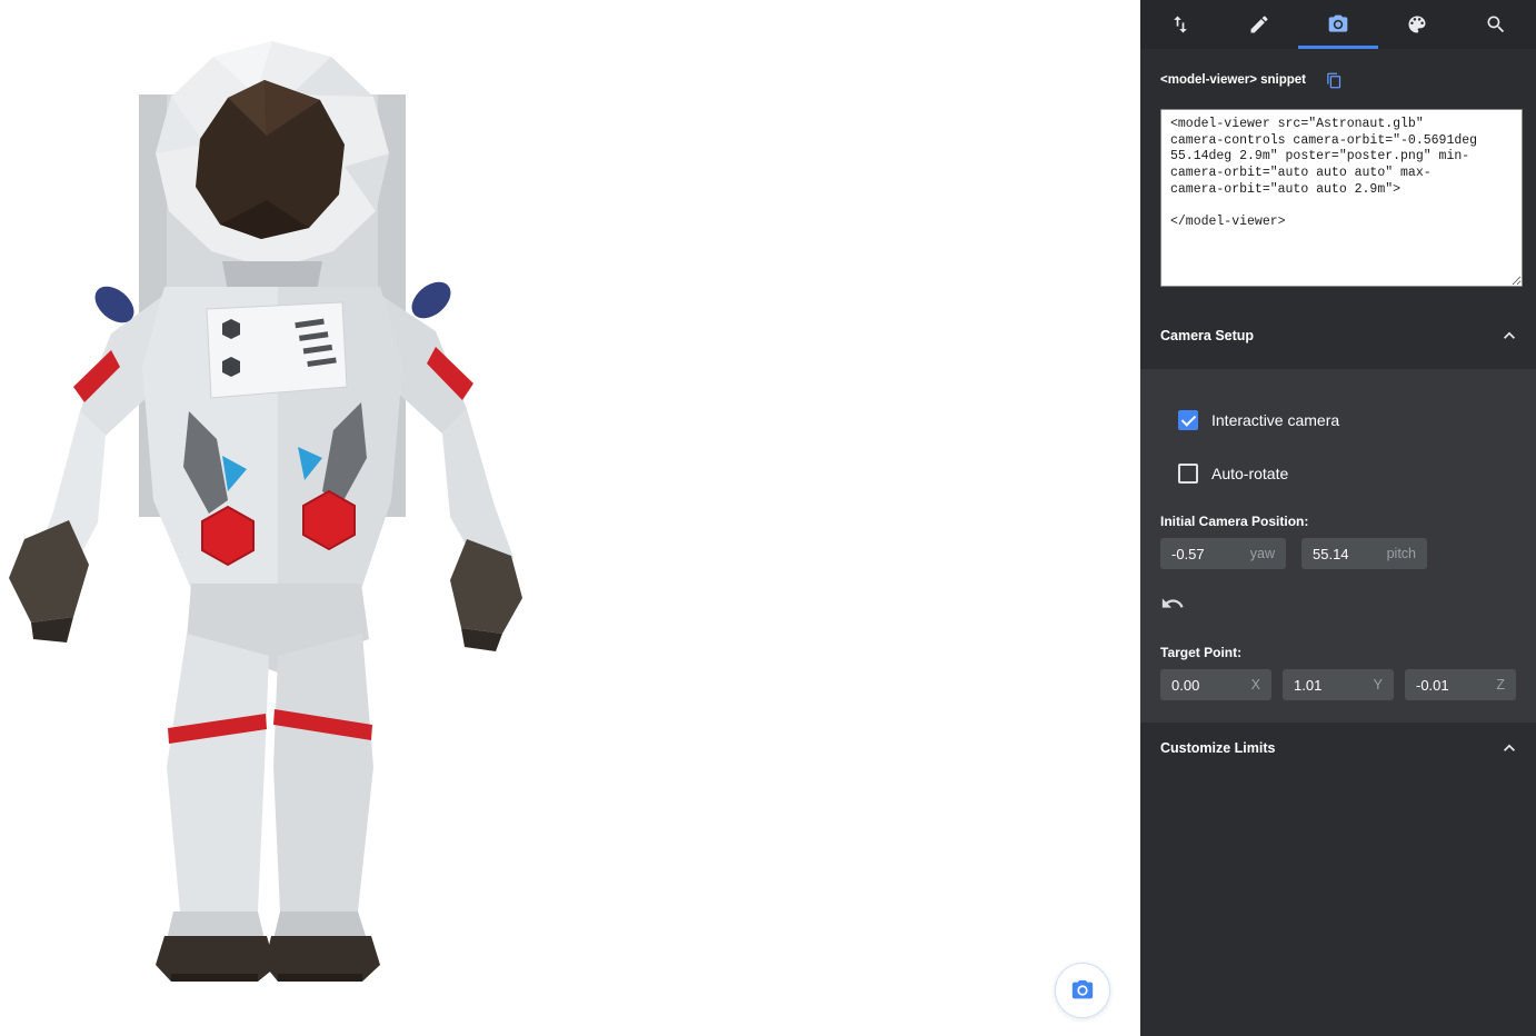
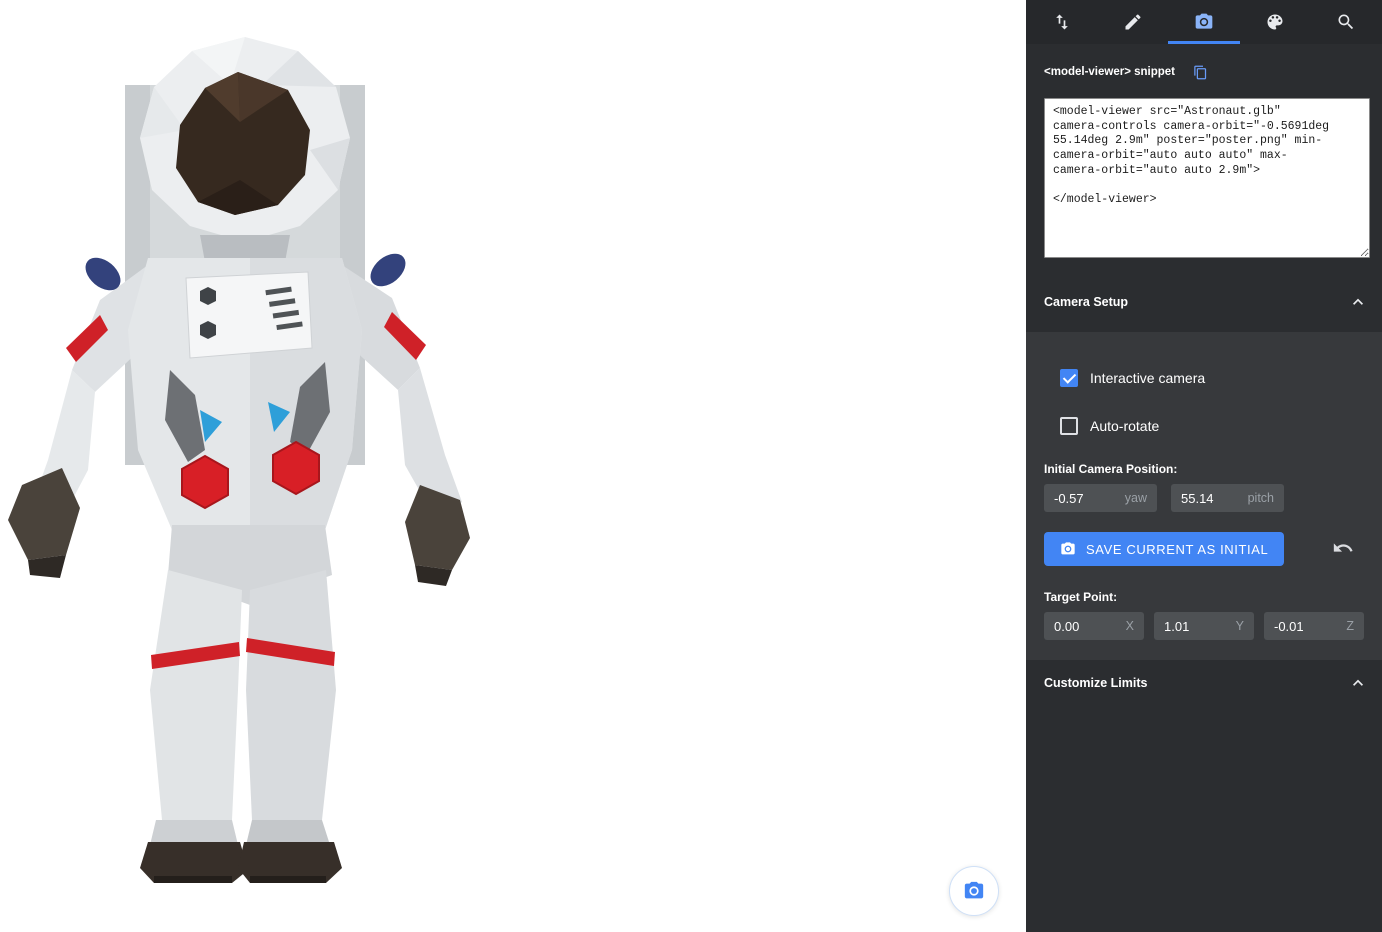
  <model-viewer> snippet
  <model-viewer src="Astronaut.glb"
  camera-controls camera-orbit="-0.5691deg
  55.14deg 2.9m" poster="poster.png" min-
  camera-orbit="auto auto auto" max-
  camera-orbit="auto auto 2.9m">
  </model-viewer>
  Camera Setup
  Interactive camera
  Auto-rotate
  Initial Camera Position:
  -0.57
  yaw
  55.14
  pitch
+ SAVE CURRENT AS INITIAL
  Target Point:
  0.00
  X
  1.01
  Y
  -0.01
  Z
  Customize Limits
